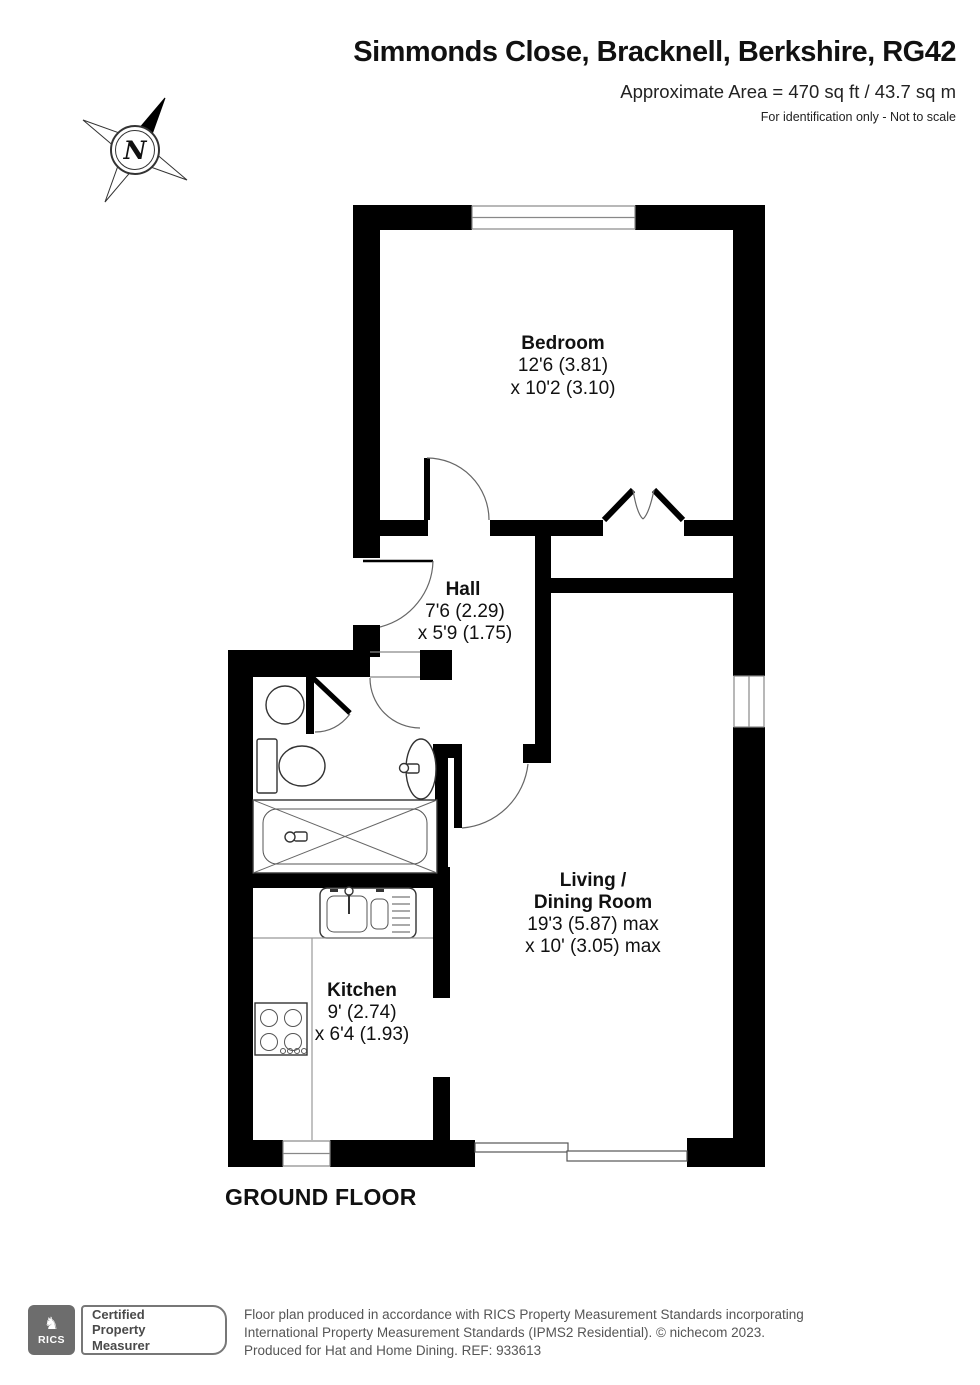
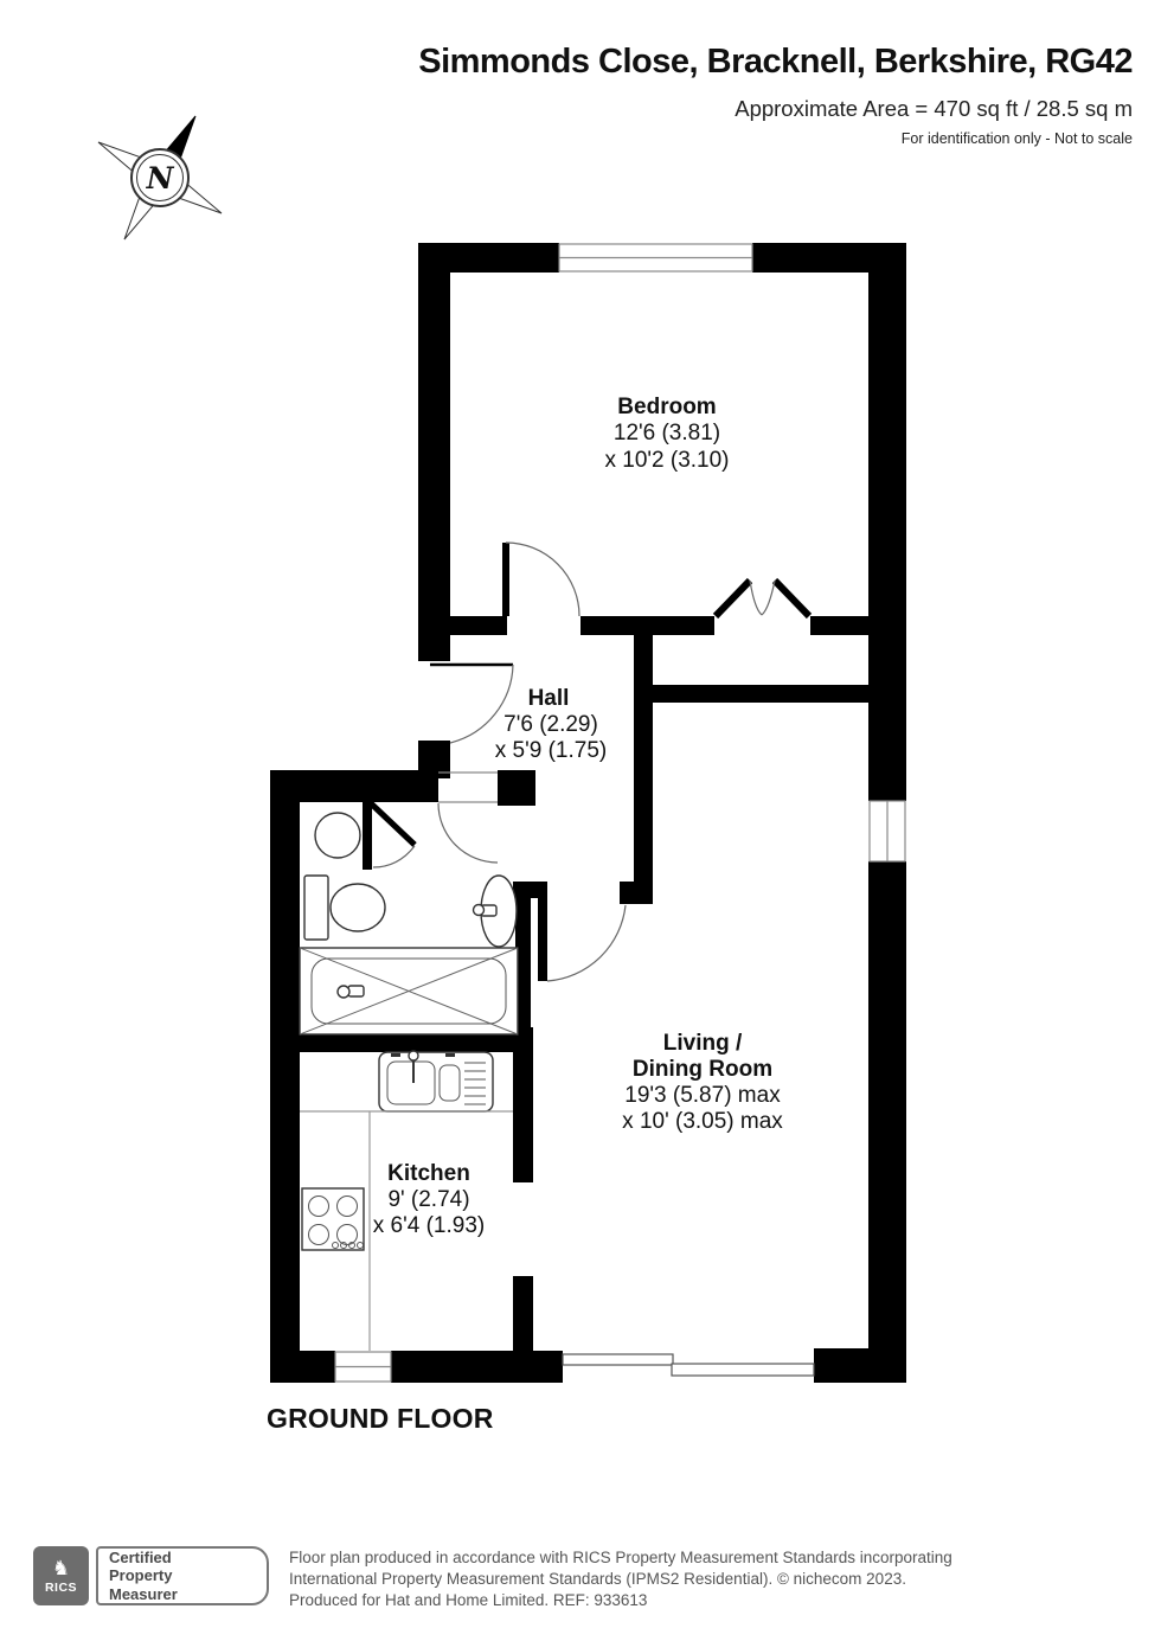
  Simmonds Close, Bracknell, Berkshire, RG42
- Approximate Area = 470 sq ft / 43.7 sq m
+ Approximate Area = 470 sq ft / 28.5 sq m
  For identification only - Not to scale
  N
  Bedroom
  12'6 (3.81)
  x 10'2 (3.10)
  Hall
  7'6 (2.29)
  x 5'9 (1.75)
  Living /
  Dining Room
  19'3 (5.87) max
  x 10' (3.05) max
  Kitchen
  9' (2.74)
  x 6'4 (1.93)
  GROUND FLOOR
  ♞
  RICS
  Certified
  Property
  Measurer
  Floor plan produced in accordance with RICS Property Measurement Standards incorporating
  International Property Measurement Standards (IPMS2 Residential). © nichecom 2023.
- Produced for Hat and Home Dining. REF: 933613
+ Produced for Hat and Home Limited. REF: 933613
